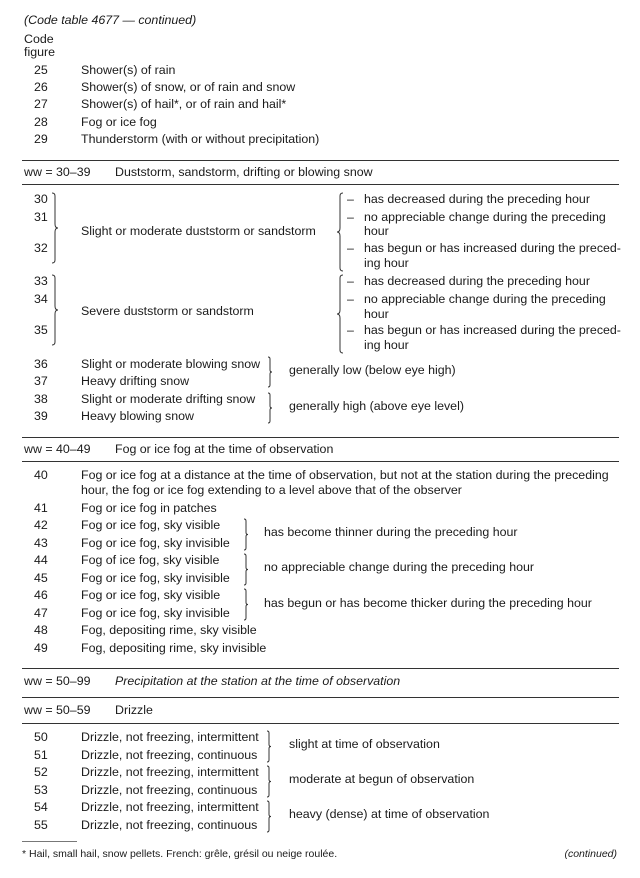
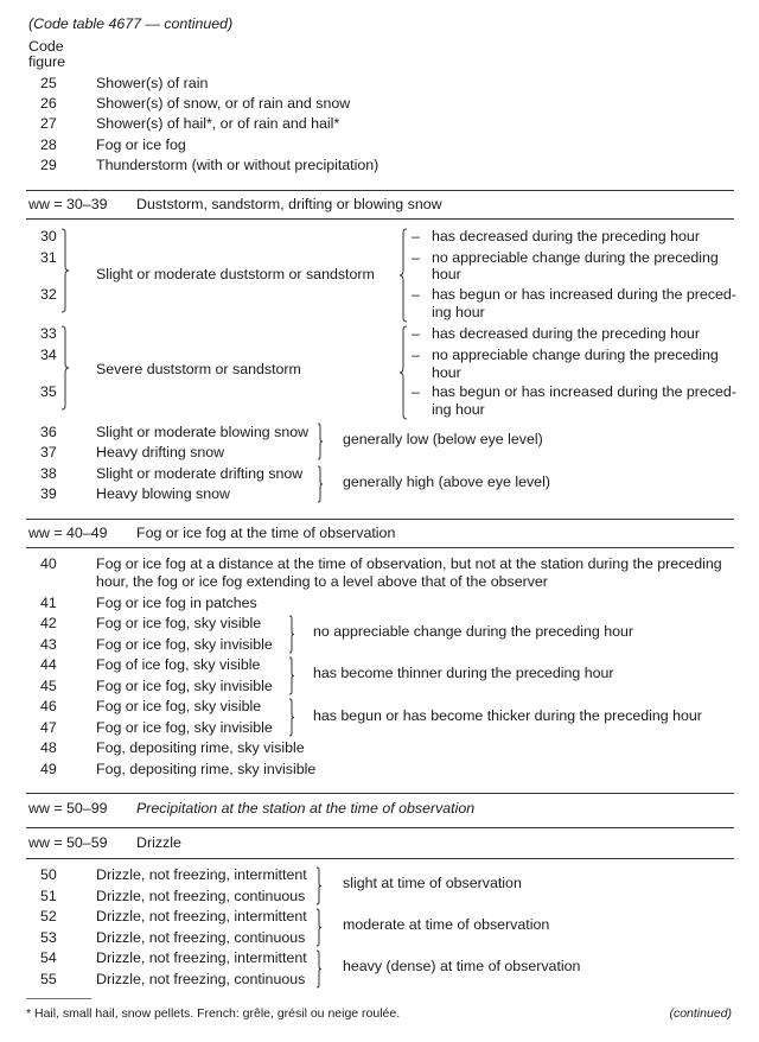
  (Code table 4677 — continued)
  Code
  figure
  25
  Shower(s) of rain
  26
  Shower(s) of snow, or of rain and snow
  27
  Shower(s) of hail*, or of rain and hail*
  28
  Fog or ice fog
  29
  Thunderstorm (with or without precipitation)
  ww = 30–39
  Duststorm, sandstorm, drifting or blowing snow
  30
  31
  32
  Slight or moderate duststorm or sandstorm
  –
  has decreased during the preceding hour
  –
  no appreciable change during the preceding
  hour
  –
  has begun or has increased during the preced-
  ing hour
  33
  34
  35
  Severe duststorm or sandstorm
  –
  has decreased during the preceding hour
  –
  no appreciable change during the preceding
  hour
  –
  has begun or has increased during the preced-
  ing hour
  36
  Slight or moderate blowing snow
  37
  Heavy drifting snow
- generally low (below eye high)
+ generally low (below eye level)
  38
  Slight or moderate drifting snow
  39
  Heavy blowing snow
  generally high (above eye level)
  ww = 40–49
  Fog or ice fog at the time of observation
  40
  Fog or ice fog at a distance at the time of observation, but not at the station during the preceding
  hour, the fog or ice fog extending to a level above that of the observer
  41
  Fog or ice fog in patches
  42
  Fog or ice fog, sky visible
  43
  Fog or ice fog, sky invisible
- has become thinner during the preceding hour
+ no appreciable change during the preceding hour
  44
  Fog of ice fog, sky visible
  45
  Fog or ice fog, sky invisible
- no appreciable change during the preceding hour
+ has become thinner during the preceding hour
  46
  Fog or ice fog, sky visible
  47
  Fog or ice fog, sky invisible
  has begun or has become thicker during the preceding hour
  48
  Fog, depositing rime, sky visible
  49
  Fog, depositing rime, sky invisible
  ww = 50–99
  Precipitation at the station at the time of observation
  ww = 50–59
  Drizzle
  50
  Drizzle, not freezing, intermittent
  51
  Drizzle, not freezing, continuous
  slight at time of observation
  52
  Drizzle, not freezing, intermittent
  53
  Drizzle, not freezing, continuous
- moderate at begun of observation
+ moderate at time of observation
  54
  Drizzle, not freezing, intermittent
  55
  Drizzle, not freezing, continuous
  heavy (dense) at time of observation
  * Hail, small hail, snow pellets. French: grêle, grésil ou neige roulée.
  (continued)
